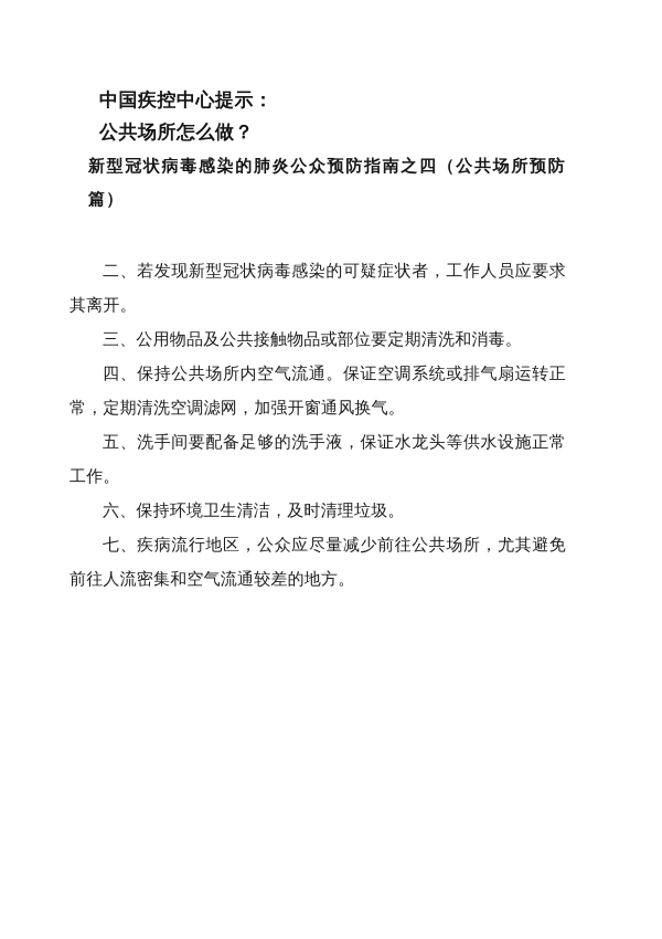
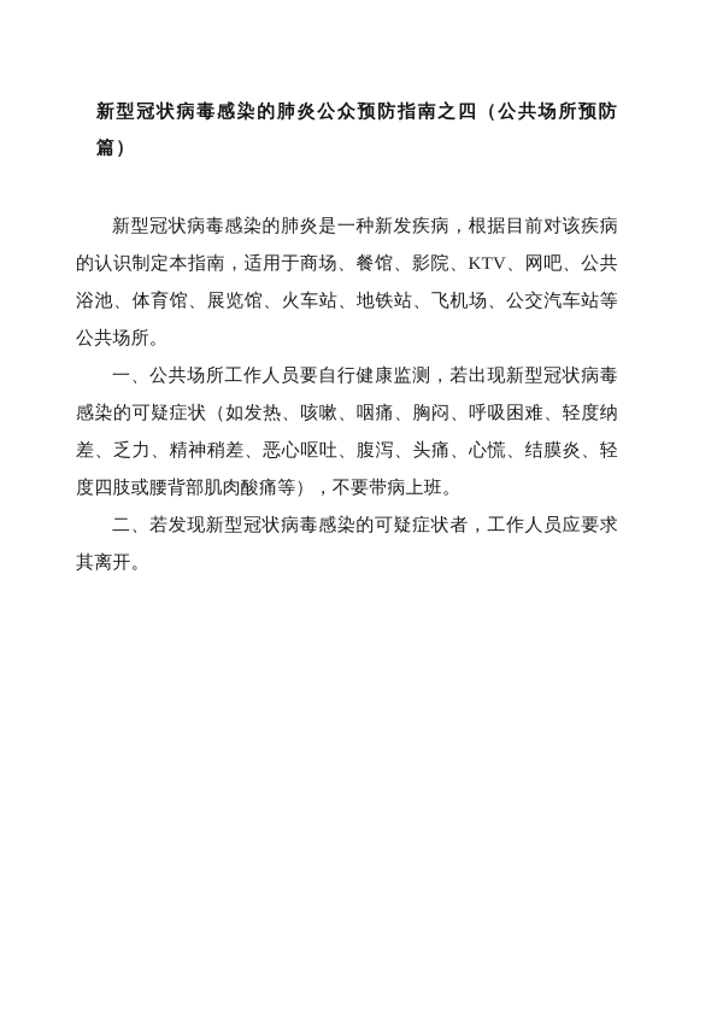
- 中国疾控中心提示：
- 公共场所怎么做？
  新型冠状病毒感染的肺炎公众预防指南之四（公共场所预防篇）
+ 新型冠状病毒感染的肺炎是一种新发疾病，根据目前对该疾病的认识制定本指南，适用于商场、餐馆、影院、KTV、网吧、公共浴池、体育馆、展览馆、火车站、地铁站、飞机场、公交汽车站等公共场所。
+ 一、公共场所工作人员要自行健康监测，若出现新型冠状病毒感染的可疑症状（如发热、咳嗽、咽痛、胸闷、呼吸困难、轻度纳差、乏力、精神稍差、恶心呕吐、腹泻、头痛、心慌、结膜炎、轻度四肢或腰背部肌肉酸痛等），不要带病上班。
  二、若发现新型冠状病毒感染的可疑症状者，工作人员应要求其离开。
- 三、公用物品及公共接触物品或部位要定期清洗和消毒。
- 四、保持公共场所内空气流通。保证空调系统或排气扇运转正常，定期清洗空调滤网，加强开窗通风换气。
- 五、洗手间要配备足够的洗手液，保证水龙头等供水设施正常工作。
- 六、保持环境卫生清洁，及时清理垃圾。
- 七、疾病流行地区，公众应尽量减少前往公共场所，尤其避免前往人流密集和空气流通较差的地方。
